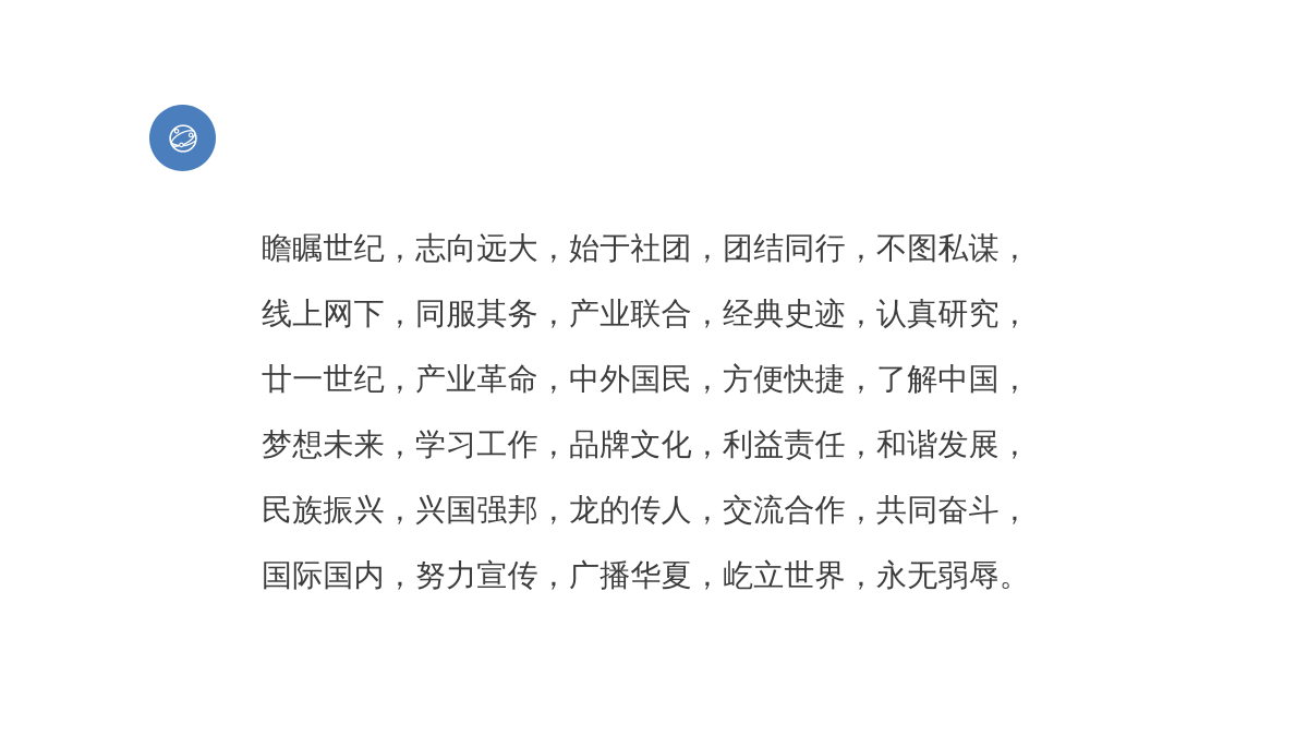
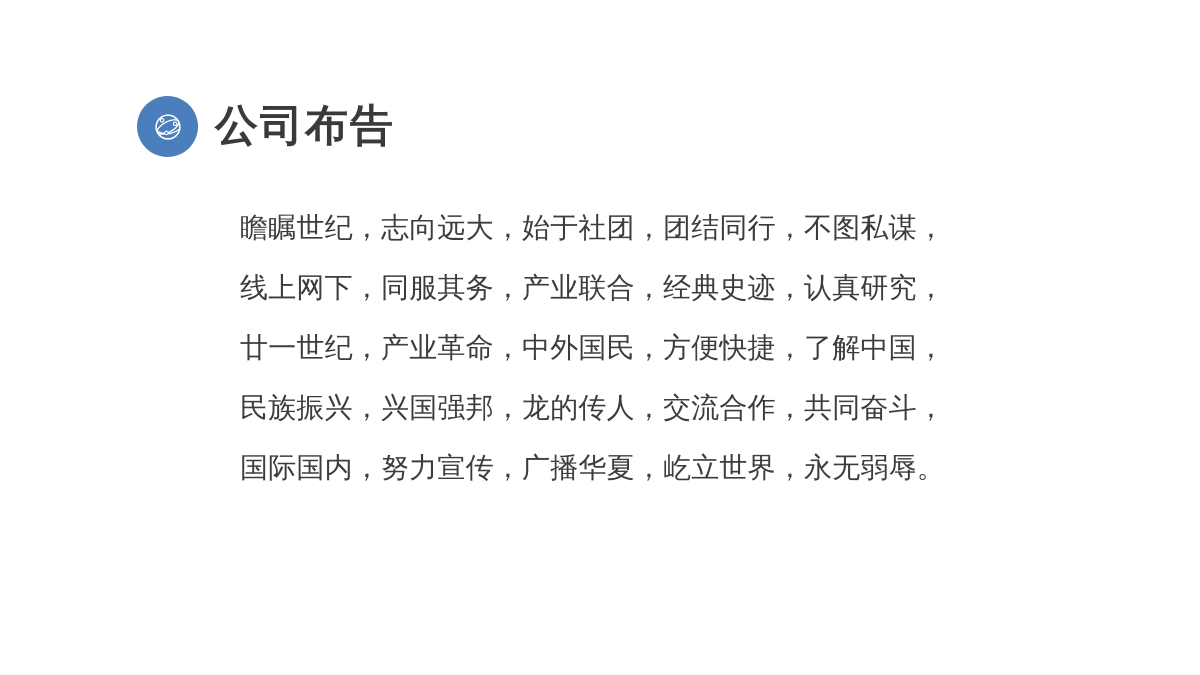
+ 公司布告
  瞻瞩世纪，志向远大，始于社团，团结同行，不图私谋，
  线上网下，同服其务，产业联合，经典史迹，认真研究，
  廿一世纪，产业革命，中外国民，方便快捷，了解中国，
- 梦想未来，学习工作，品牌文化，利益责任，和谐发展，
  民族振兴，兴国强邦，龙的传人，交流合作，共同奋斗，
  国际国内，努力宣传，广播华夏，屹立世界，永无弱辱。
